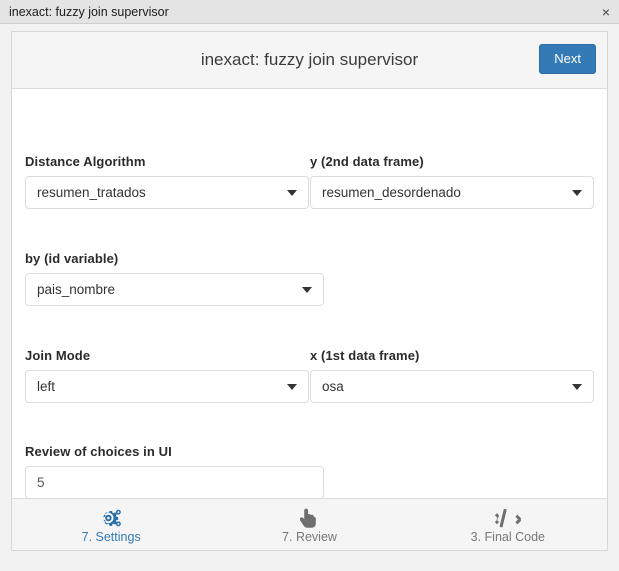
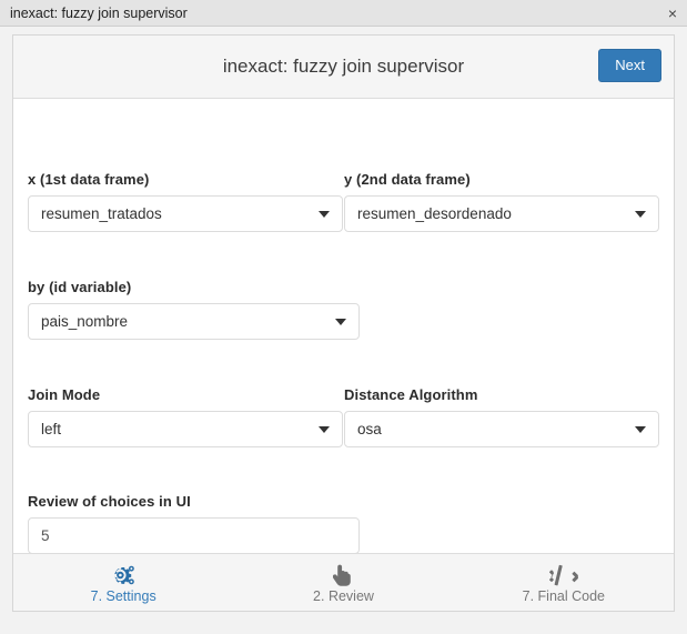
  inexact: fuzzy join supervisor
  ×
  inexact: fuzzy join supervisor
  Next
- Distance Algorithm
+ x (1st data frame)
  resumen_tratados
  y (2nd data frame)
  resumen_desordenado
  by (id variable)
  pais_nombre
  Join Mode
  left
- x (1st data frame)
+ Distance Algorithm
  osa
  Review of choices in UI
  5
  7. Settings
- 7. Review
+ 2. Review
- 3. Final Code
+ 7. Final Code
